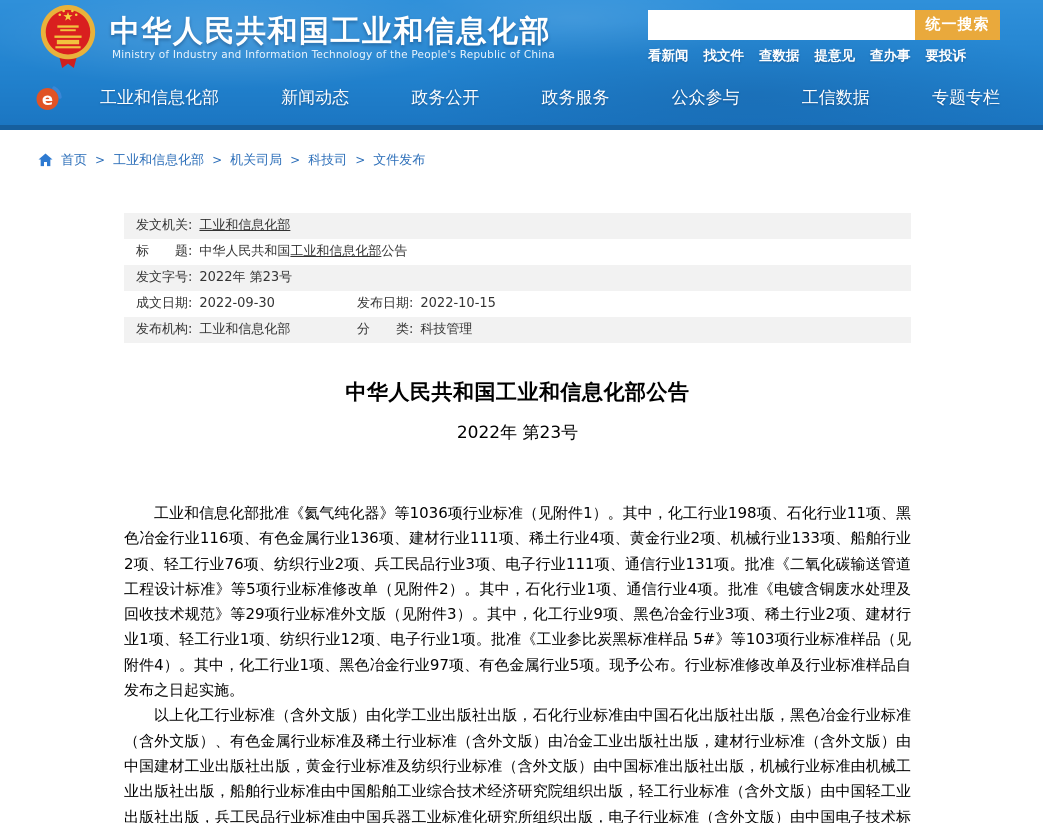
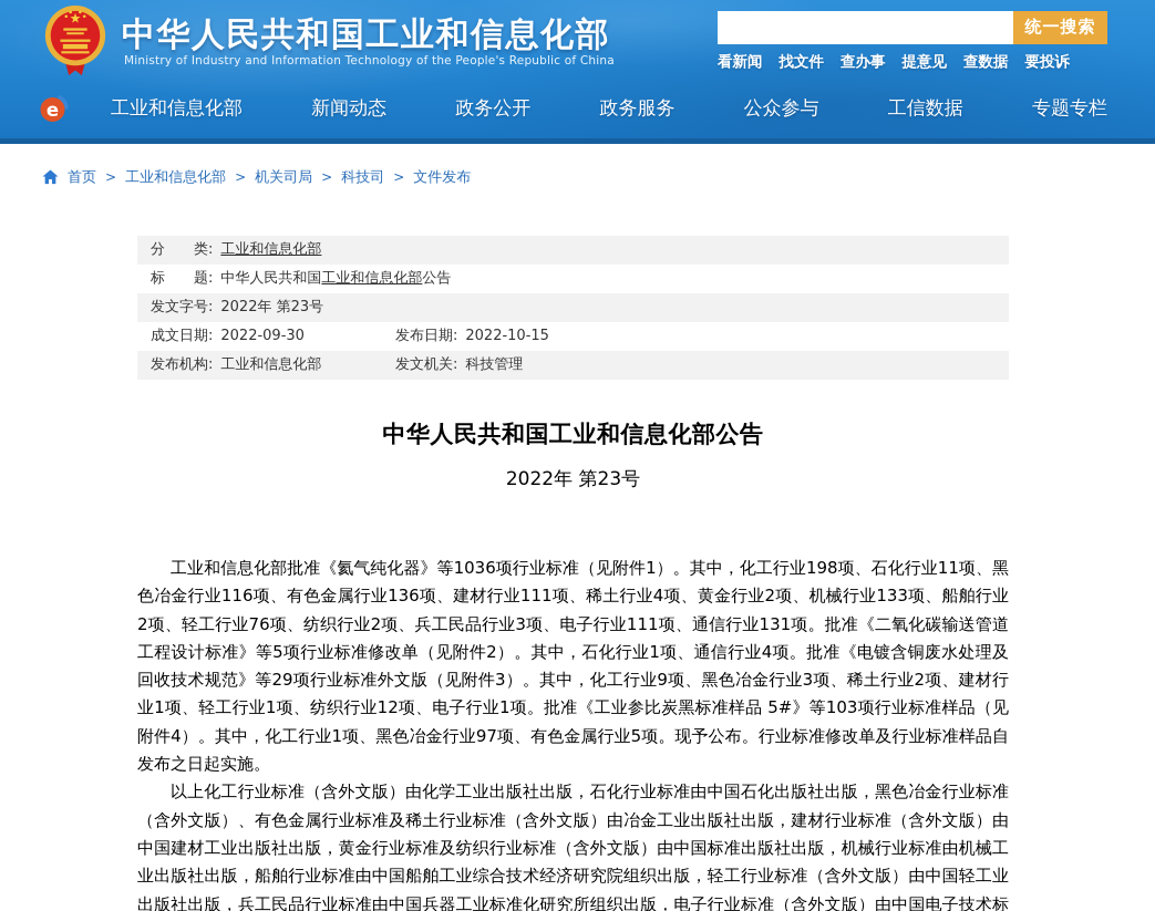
  中华人民共和国工业和信息化部
  Ministry of Industry and Information Technology of the People's Republic of China
  统一搜索
  看新闻
  找文件
- 查数据
+ 查办事
  提意见
- 查办事
+ 查数据
  要投诉
  e
  工业和信息化部
  新闻动态
  政务公开
  政务服务
  公众参与
  工信数据
  专题专栏
  首页
  >
  工业和信息化部
  >
  机关司局
  >
  科技司
  >
  文件发布
- 发文机关: 工业和信息化部
+ 分 类: 工业和信息化部
  标 题: 中华人民共和国工业和信息化部公告
  发文字号: 2022年 第23号
  成文日期: 2022-09-30
  发布日期: 2022-10-15
  发布机构: 工业和信息化部
- 分 类: 科技管理
+ 发文机关: 科技管理
  中华人民共和国工业和信息化部公告
  2022年 第23号
  工业和信息化部批准《氦气纯化器》等1036项行业标准（见附件1）。其中，化工行业198项、石化行业11项、黑色冶金行业116项、有色金属行业136项、建材行业111项、稀土行业4项、黄金行业2项、机械行业133项、船舶行业2项、轻工行业76项、纺织行业2项、兵工民品行业3项、电子行业111项、通信行业131项。批准《二氧化碳输送管道工程设计标准》等5项行业标准修改单（见附件2）。其中，石化行业1项、通信行业4项。批准《电镀含铜废水处理及回收技术规范》等29项行业标准外文版（见附件3）。其中，化工行业9项、黑色冶金行业3项、稀土行业2项、建材行业1项、轻工行业1项、纺织行业12项、电子行业1项。批准《工业参比炭黑标准样品 5#》等103项行业标准样品（见附件4）。其中，化工行业1项、黑色冶金行业97项、有色金属行业5项。现予公布。行业标准修改单及行业标准样品自发布之日起实施。
  以上化工行业标准（含外文版）由化学工业出版社出版，石化行业标准由中国石化出版社出版，黑色冶金行业标准（含外文版）、有色金属行业标准及稀土行业标准（含外文版）由冶金工业出版社出版，建材行业标准（含外文版）由中国建材工业出版社出版，黄金行业标准及纺织行业标准（含外文版）由中国标准出版社出版，机械行业标准由机械工业出版社出版，船舶行业标准由中国船舶工业综合技术经济研究院组织出版，轻工行业标准（含外文版）由中国轻工业出版社出版，兵工民品行业标准由中国兵器工业标准化研究所组织出版，电子行业标准（含外文版）由中国电子技术标
